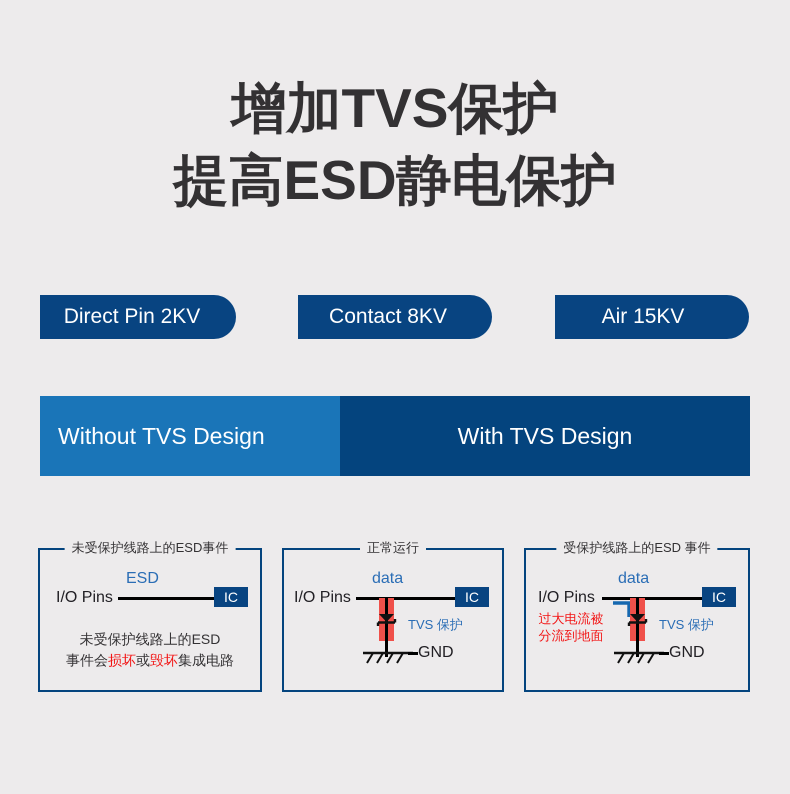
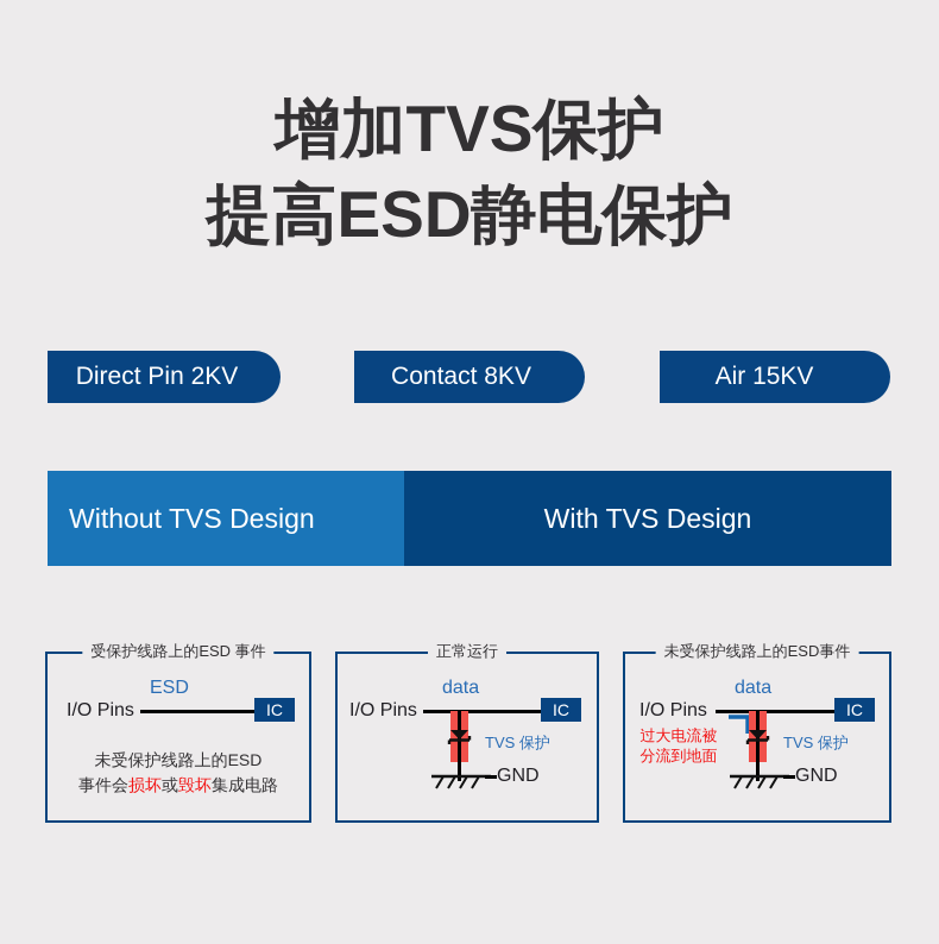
  增加TVS保护
  提高ESD静电保护
  Direct Pin 2KV
  Contact 8KV
  Air 15KV
  Without TVS Design
  With TVS Design
- 未受保护线路上的ESD事件
+ 受保护线路上的ESD 事件
  I/O Pins
  ESD
  IC
  未受保护线路上的ESD
  事件会损坏或毁坏集成电路
  正常运行
  I/O Pins
  data
  IC
  TVS 保护
  GND
- 受保护线路上的ESD 事件
+ 未受保护线路上的ESD事件
  I/O Pins
  data
  IC
  TVS 保护
  过大电流被
  分流到地面
  GND
